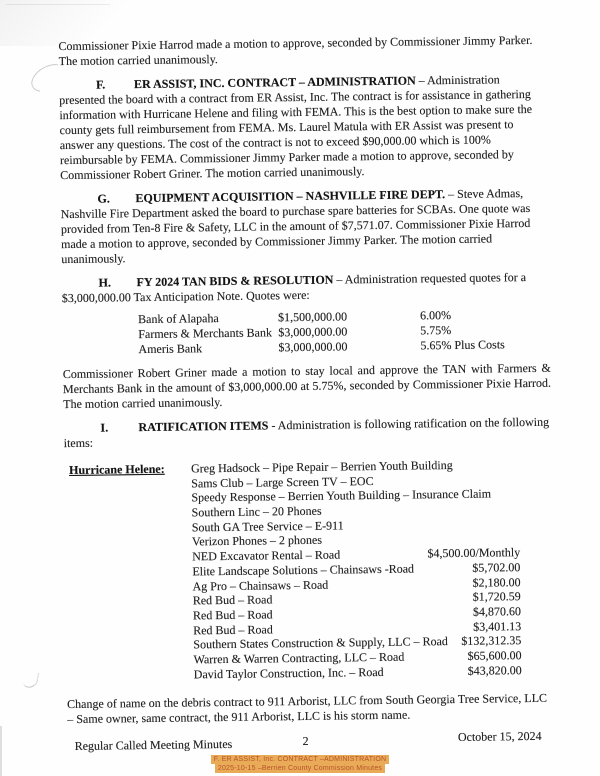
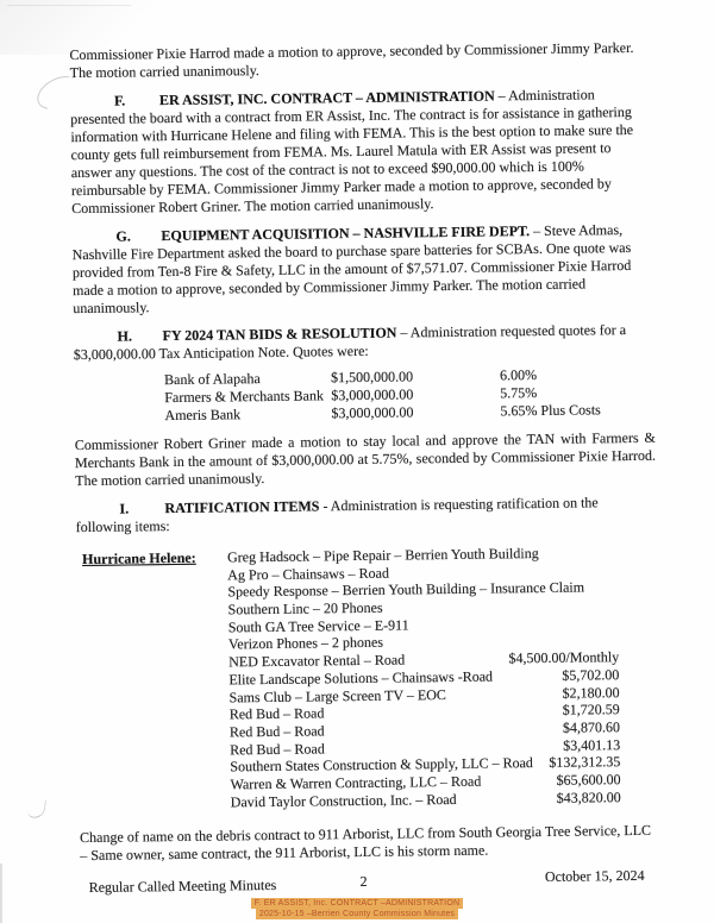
  Commissioner Pixie Harrod made a motion to approve, seconded by Commissioner Jimmy Parker. The motion carried unanimously.
  F. ER ASSIST, INC. CONTRACT – ADMINISTRATION – Administration presented the board with a contract from ER Assist, Inc. The contract is for assistance in gathering information with Hurricane Helene and filing with FEMA. This is the best option to make sure the county gets full reimbursement from FEMA. Ms. Laurel Matula with ER Assist was present to answer any questions. The cost of the contract is not to exceed $90,000.00 which is 100% reimbursable by FEMA. Commissioner Jimmy Parker made a motion to approve, seconded by Commissioner Robert Griner. The motion carried unanimously.
  G. EQUIPMENT ACQUISITION – NASHVILLE FIRE DEPT. – Steve Admas, Nashville Fire Department asked the board to purchase spare batteries for SCBAs. One quote was provided from Ten-8 Fire & Safety, LLC in the amount of $7,571.07. Commissioner Pixie Harrod made a motion to approve, seconded by Commissioner Jimmy Parker. The motion carried unanimously.
  H. FY 2024 TAN BIDS & RESOLUTION – Administration requested quotes for a $3,000,000.00 Tax Anticipation Note. Quotes were:
  Bank of Alapaha
  $1,500,000.00
  6.00%
  Farmers & Merchants Bank
  $3,000,000.00
  5.75%
  Ameris Bank
  $3,000,000.00
  5.65% Plus Costs
  Commissioner Robert Griner made a motion to stay local and approve the TAN with Farmers & Merchants Bank in the amount of $3,000,000.00 at 5.75%, seconded by Commissioner Pixie Harrod. The motion carried unanimously.
- I. RATIFICATION ITEMS - Administration is following ratification on the following items:
+ I. RATIFICATION ITEMS - Administration is requesting ratification on the following items:
  Hurricane Helene:
  Greg Hadsock – Pipe Repair – Berrien Youth Building
- Sams Club – Large Screen TV – EOC
+ Ag Pro – Chainsaws – Road
  Speedy Response – Berrien Youth Building – Insurance Claim
  Southern Linc – 20 Phones
  South GA Tree Service – E-911
  Verizon Phones – 2 phones
  NED Excavator Rental – Road
  $4,500.00/Monthly
  Elite Landscape Solutions – Chainsaws -Road
  $5,702.00
- Ag Pro – Chainsaws – Road
+ Sams Club – Large Screen TV – EOC
  $2,180.00
  Red Bud – Road
  $1,720.59
  Red Bud – Road
  $4,870.60
  Red Bud – Road
  $3,401.13
  Southern States Construction & Supply, LLC – Road
  $132,312.35
  Warren & Warren Contracting, LLC – Road
  $65,600.00
  David Taylor Construction, Inc. – Road
  $43,820.00
  Change of name on the debris contract to 911 Arborist, LLC from South Georgia Tree Service, LLC – Same owner, same contract, the 911 Arborist, LLC is his storm name.
  Regular Called Meeting Minutes
  2
  October 15, 2024
